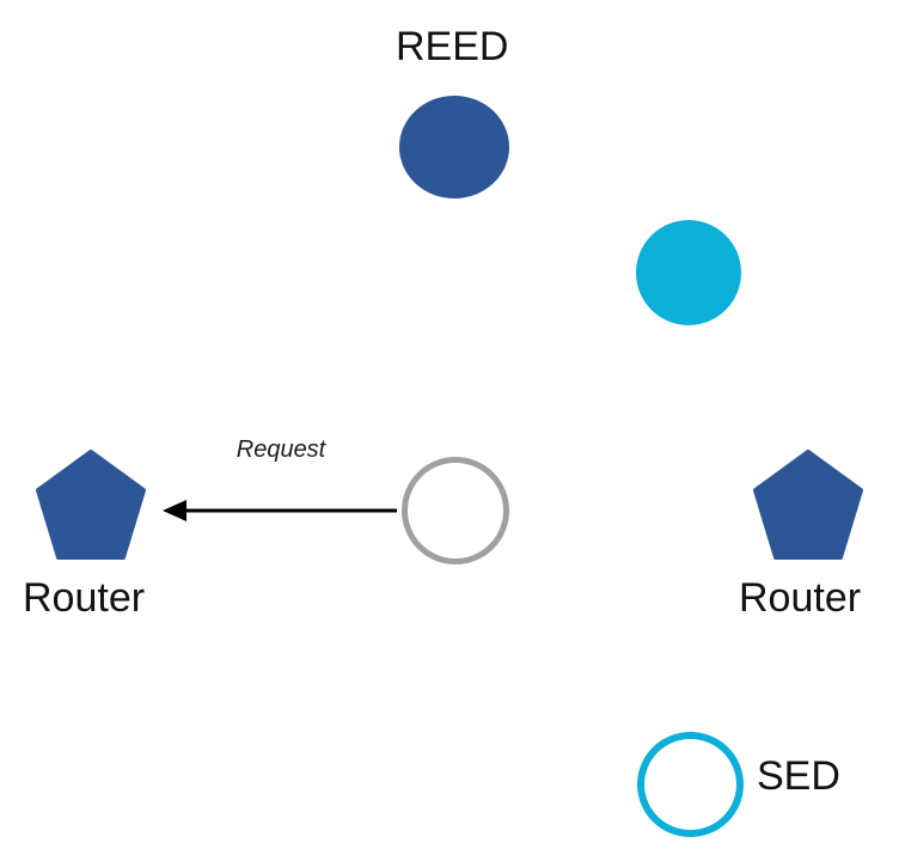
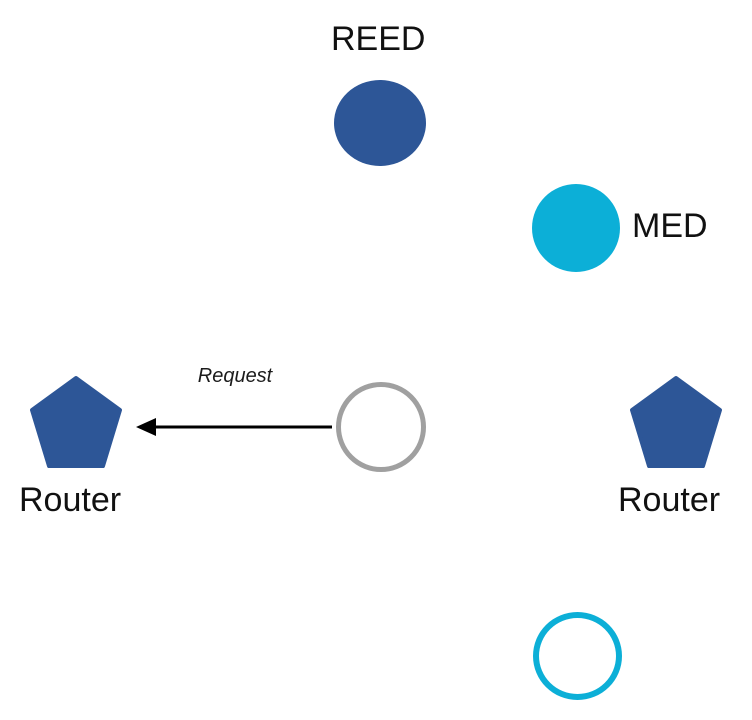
  REED
+ MED
  Router
  Router
- SED
  Request
